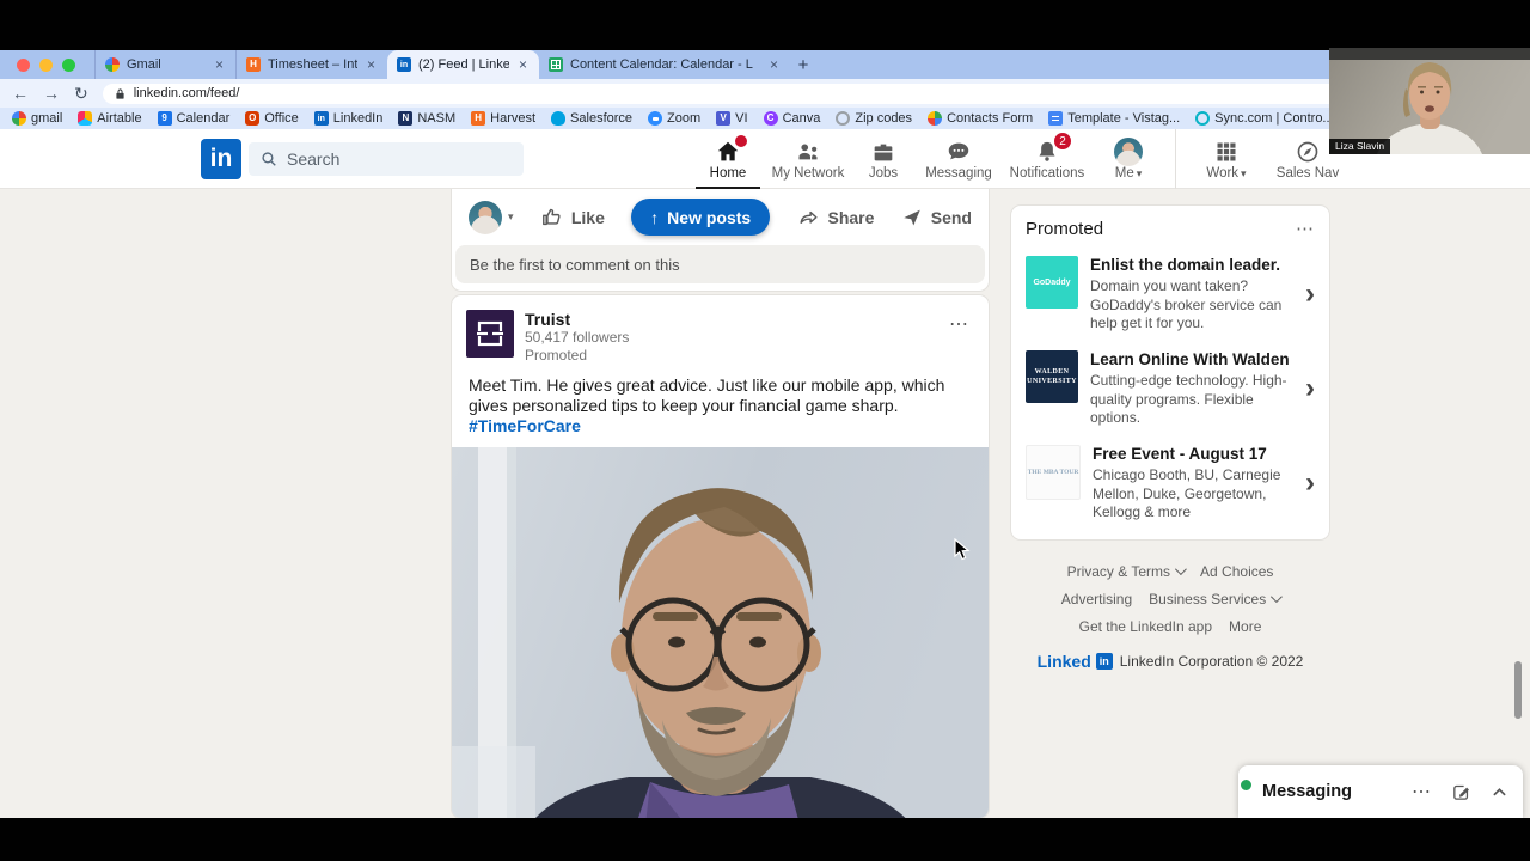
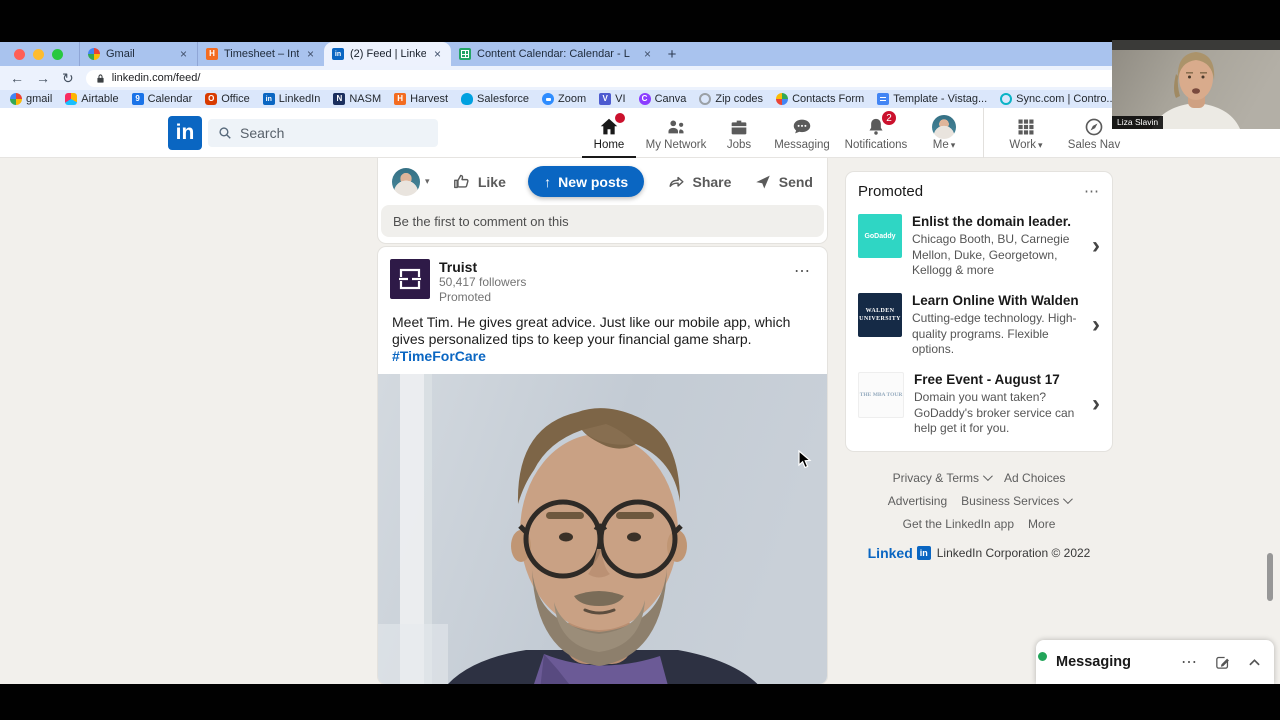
  Gmail
  ×
  ×
  (2) Feed | Linke
  ×
  Content Calendar: Calendar - L
  ×
  +
  ←
  →
  ↻
  linkedin.com/feed/
  gmail
  Airtable
  Calendar
  Office
  LinkedIn
  NASM
  Harvest
  Salesforce
  Zoom
  VI
  Canva
  Zip codes
  Contacts Form
  Template - Vistag...
  Sync.com | Contro.
  Search
  Home
  My Network
  Jobs
  Messaging
  2
  Notifications
  Me
  ▾
  Work
  ▾
  Sales Nav
  ▾
  Like
  ↑
  New posts
  Share
  Send
  Be the first to comment on this
  Truist
  50,417 followers
  Promoted
  ⋯
  Meet Tim. He gives great advice. Just like our mobile app, which gives personalized tips to keep your financial game sharp. #TimeForCare
  Promoted
  ⋯
  Enlist the domain leader.
- Domain you want taken? GoDaddy's broker service can help get it for you.
+ Chicago Booth, BU, Carnegie Mellon, Duke, Georgetown, Kellogg & more
  ›
  Learn Online With Walden
  Cutting-edge technology. High-quality programs. Flexible options.
  ›
  Free Event - August 17
- Chicago Booth, BU, Carnegie Mellon, Duke, Georgetown, Kellogg & more
+ Domain you want taken? GoDaddy's broker service can help get it for you.
  ›
  Privacy & Terms
  Ad Choices
  Advertising
  Business Services
  Get the LinkedIn app
  More
  Linked
  LinkedIn Corporation © 2022
  Messaging
  ⋯
  Liza Slavin
